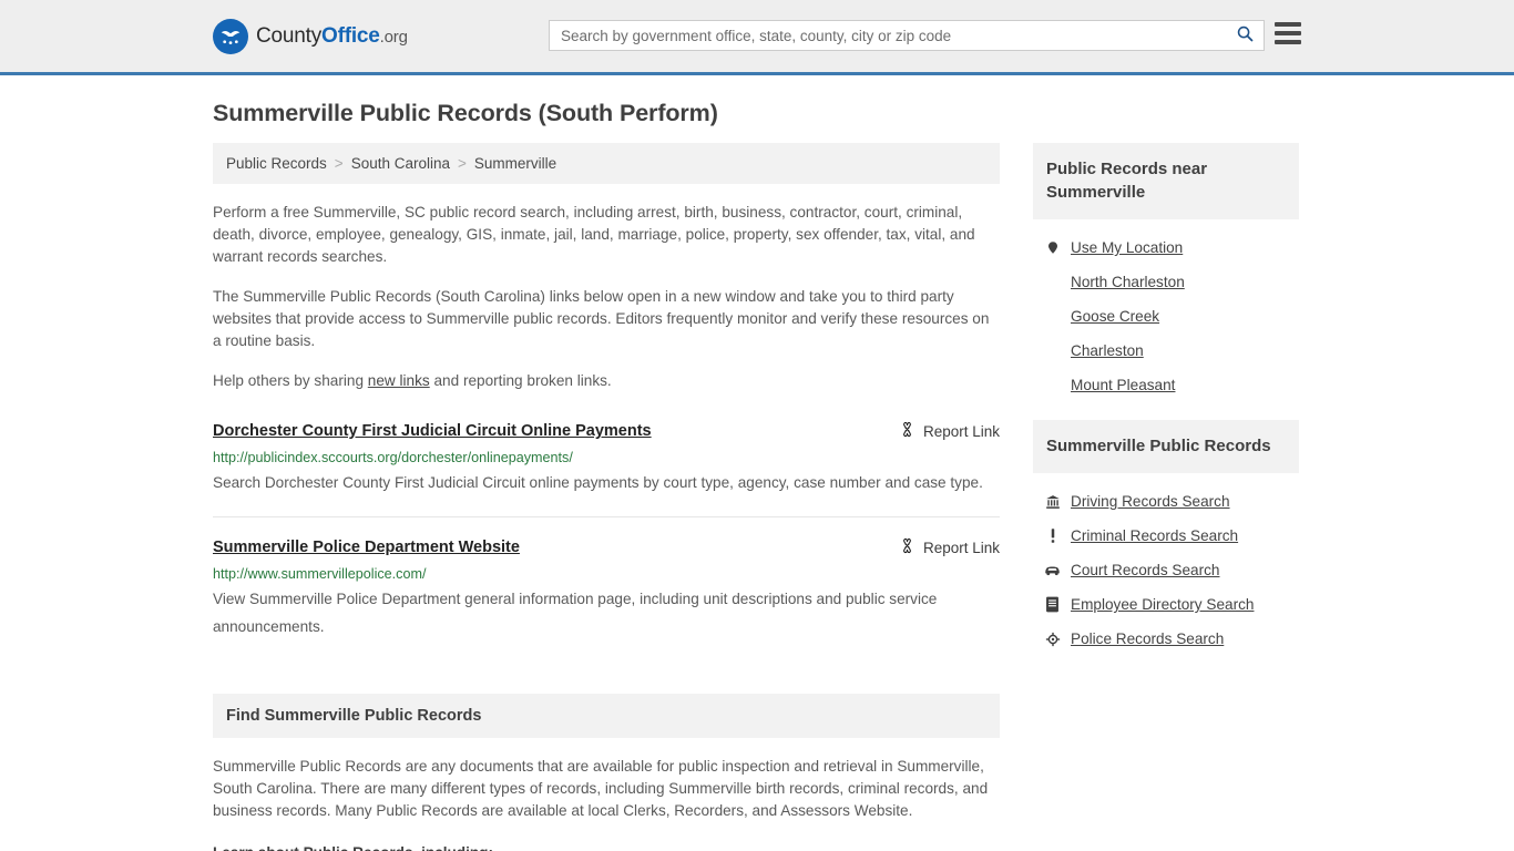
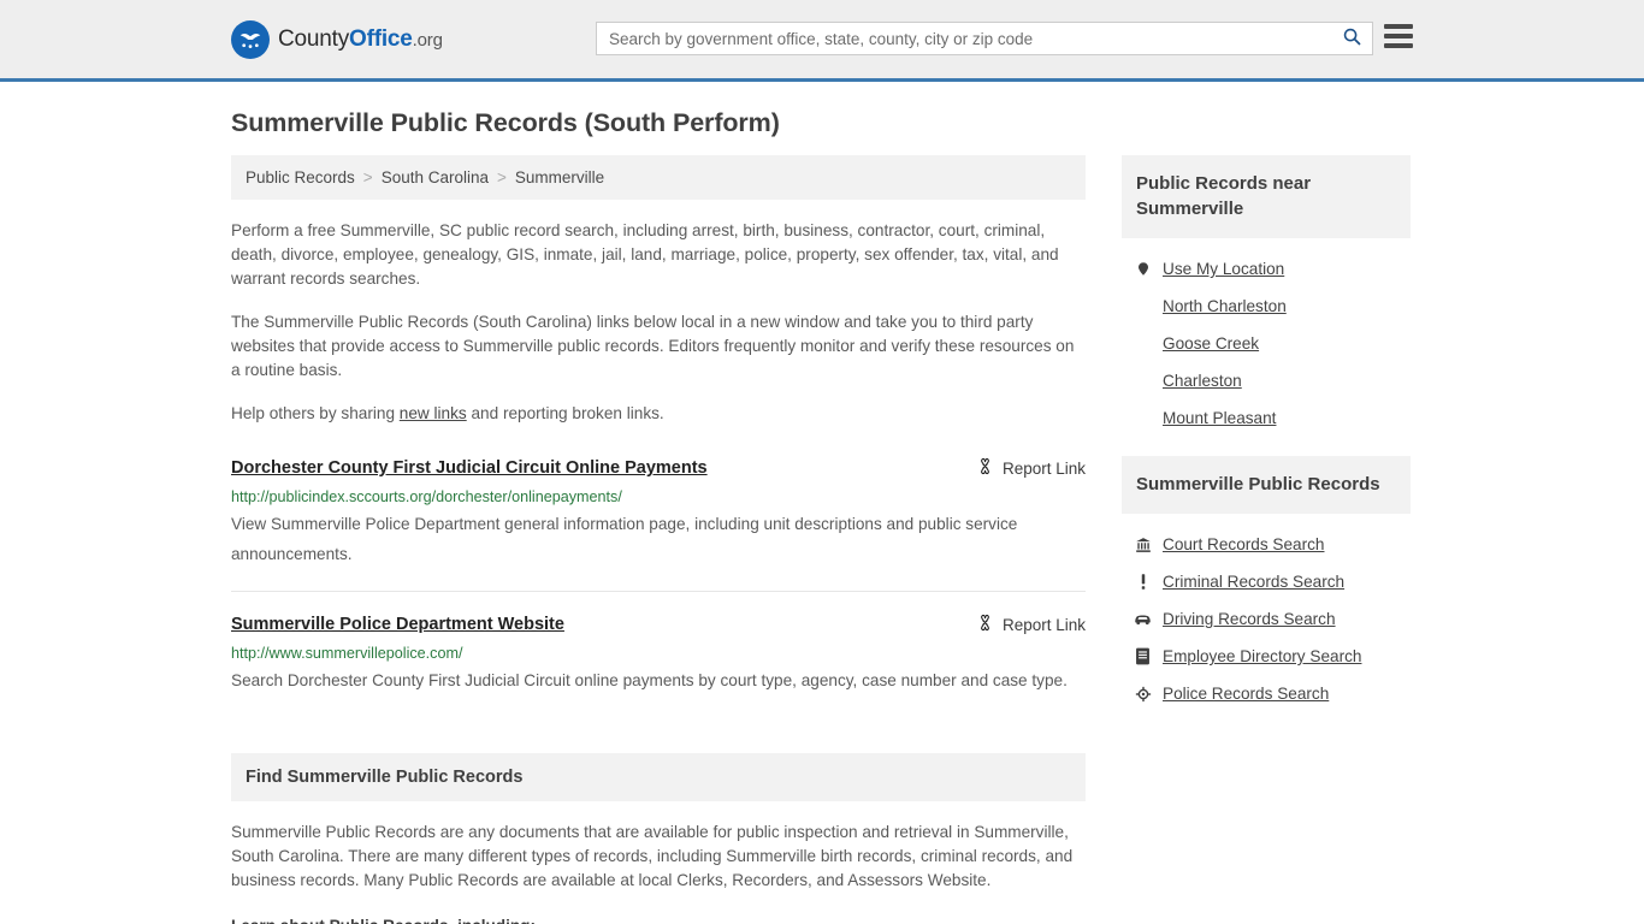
  CountyOffice.org
  Search by government office, state, county, city or zip code
  Summerville Public Records (South Perform)
  Public Records
  >
  South Carolina
  >
  Summerville
  Perform a free Summerville, SC public record search, including arrest, birth, business, contractor, court, criminal, death, divorce, employee, genealogy, GIS, inmate, jail, land, marriage, police, property, sex offender, tax, vital, and warrant records searches.
- The Summerville Public Records (South Carolina) links below open in a new window and take you to third party websites that provide access to Summerville public records. Editors frequently monitor and verify these resources on a routine basis.
+ The Summerville Public Records (South Carolina) links below local in a new window and take you to third party websites that provide access to Summerville public records. Editors frequently monitor and verify these resources on a routine basis.
  Help others by sharing new links and reporting broken links.
  Dorchester County First Judicial Circuit Online Payments
  Report Link
  http://publicindex.sccourts.org/dorchester/onlinepayments/
- Search Dorchester County First Judicial Circuit online payments by court type, agency, case number and case type.
+ View Summerville Police Department general information page, including unit descriptions and public service announcements.
  Summerville Police Department Website
  Report Link
  http://www.summervillepolice.com/
- View Summerville Police Department general information page, including unit descriptions and public service announcements.
+ Search Dorchester County First Judicial Circuit online payments by court type, agency, case number and case type.
  Find Summerville Public Records
  Summerville Public Records are any documents that are available for public inspection and retrieval in Summerville, South Carolina. There are many different types of records, including Summerville birth records, criminal records, and business records. Many Public Records are available at local Clerks, Recorders, and Assessors Website.
  Public Records near Summerville
  Use My Location
  North Charleston
  Goose Creek
  Charleston
  Mount Pleasant
  Summerville Public Records
- Driving Records Search
+ Court Records Search
  Criminal Records Search
- Court Records Search
+ Driving Records Search
  Employee Directory Search
  Police Records Search
